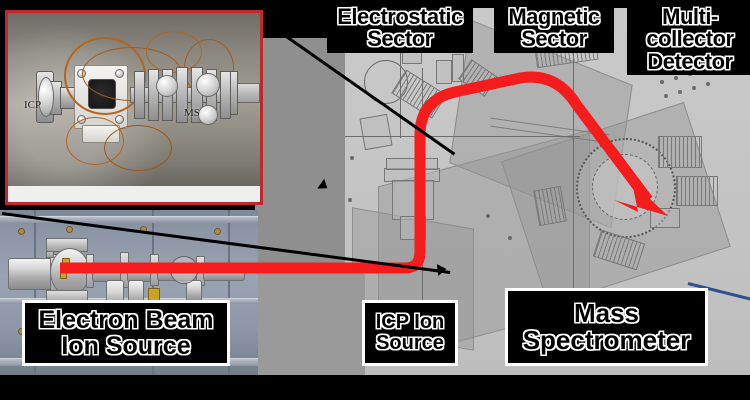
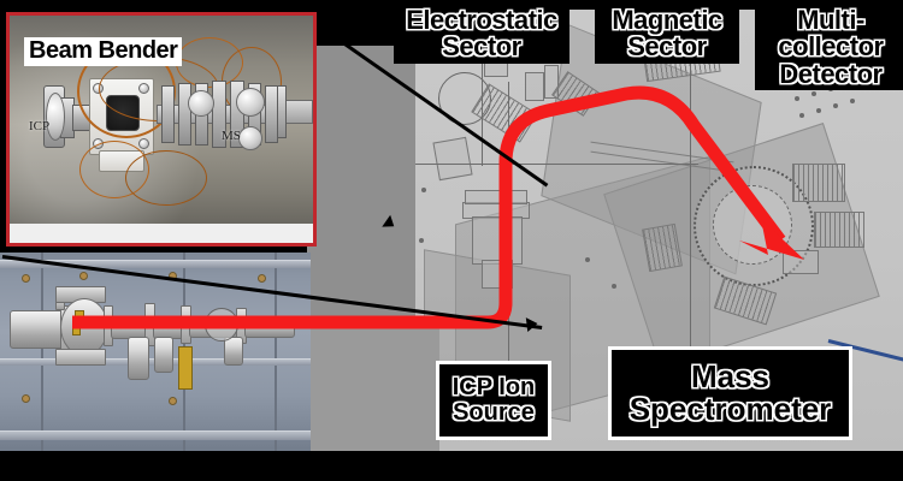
  ICP
  MS
+ Beam Bender
  Electrostatic
  Sector
  Magnetic
  Sector
  Multi-
  collector
  Detector
- Electron Beam
- Ion Source
  ICP Ion
  Source
  Mass
  Spectrometer
